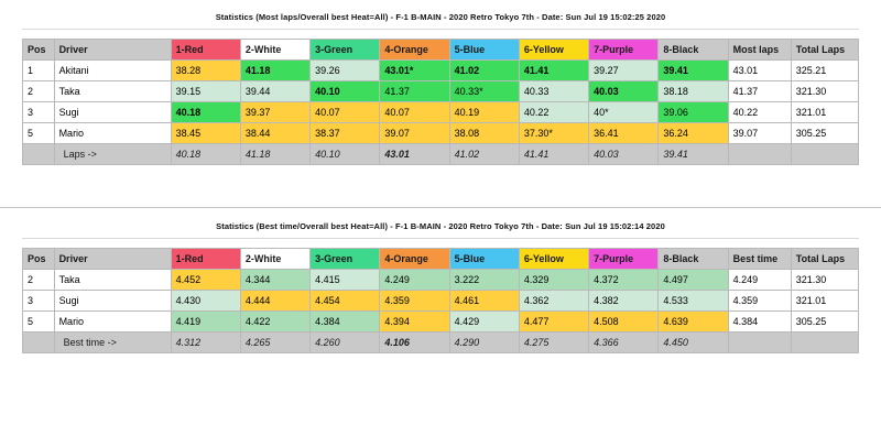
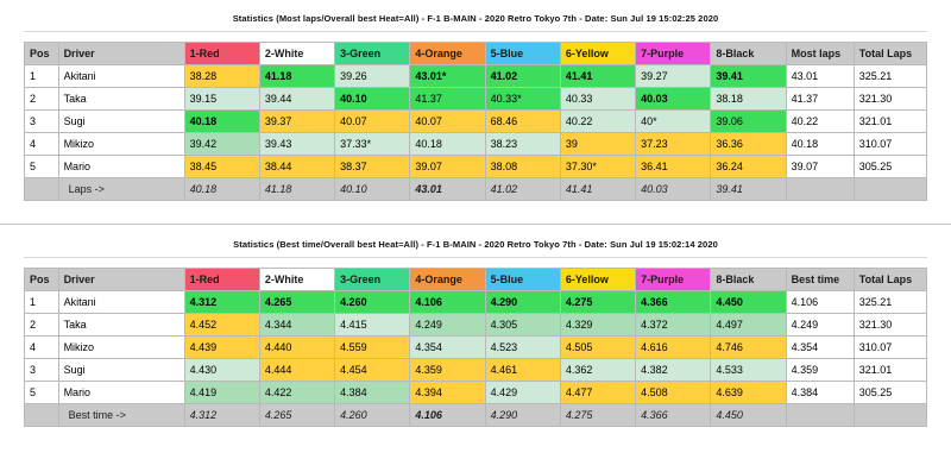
  Statistics (Most laps/Overall best Heat=All) - F-1 B-MAIN - 2020 Retro Tokyo 7th - Date: Sun Jul 19 15:02:25 2020
  Pos	Driver	1-Red	2-White	3-Green	4-Orange	5-Blue	6-Yellow	7-Purple	8-Black	Most laps	Total Laps
  1	Akitani	38.28	41.18	39.26	43.01*	41.02	41.41	39.27	39.41	43.01	325.21
  2	Taka	39.15	39.44	40.10	41.37	40.33*	40.33	40.03	38.18	41.37	321.30
- 3	Sugi	40.18	39.37	40.07	40.07	40.19	40.22	40*	39.06	40.22	321.01
+ 3	Sugi	40.18	39.37	40.07	40.07	68.46	40.22	40*	39.06	40.22	321.01
+ 4	Mikizo	39.42	39.43	37.33*	40.18	38.23	39	37.23	36.36	40.18	310.07
  5	Mario	38.45	38.44	38.37	39.07	38.08	37.30*	36.41	36.24	39.07	305.25
  	Laps ->	40.18	41.18	40.10	43.01	41.02	41.41	40.03	39.41
  Statistics (Best time/Overall best Heat=All) - F-1 B-MAIN - 2020 Retro Tokyo 7th - Date: Sun Jul 19 15:02:14 2020
  Pos	Driver	1-Red	2-White	3-Green	4-Orange	5-Blue	6-Yellow	7-Purple	8-Black	Best time	Total Laps
+ 1	Akitani	4.312	4.265	4.260	4.106	4.290	4.275	4.366	4.450	4.106	325.21
- 2	Taka	4.452	4.344	4.415	4.249	3.222	4.329	4.372	4.497	4.249	321.30
+ 2	Taka	4.452	4.344	4.415	4.249	4.305	4.329	4.372	4.497	4.249	321.30
+ 4	Mikizo	4.439	4.440	4.559	4.354	4.523	4.505	4.616	4.746	4.354	310.07
  3	Sugi	4.430	4.444	4.454	4.359	4.461	4.362	4.382	4.533	4.359	321.01
  5	Mario	4.419	4.422	4.384	4.394	4.429	4.477	4.508	4.639	4.384	305.25
  	Best time ->	4.312	4.265	4.260	4.106	4.290	4.275	4.366	4.450
